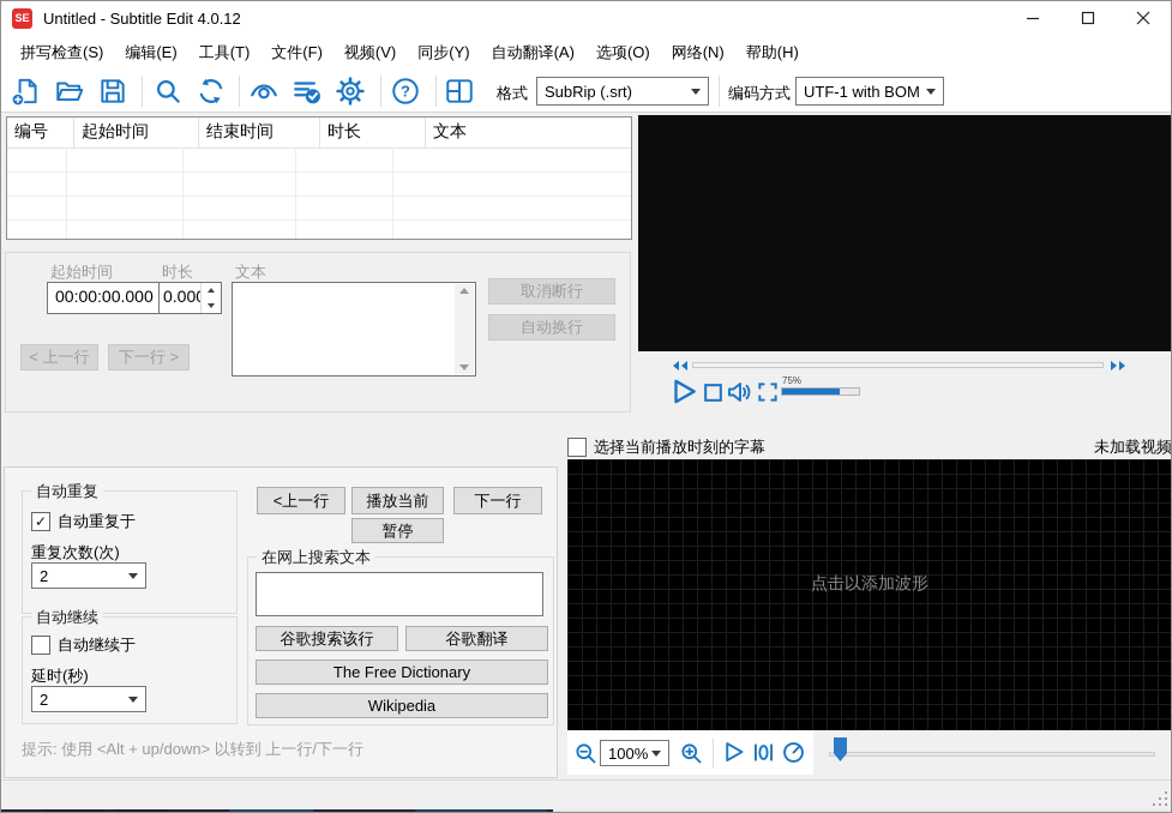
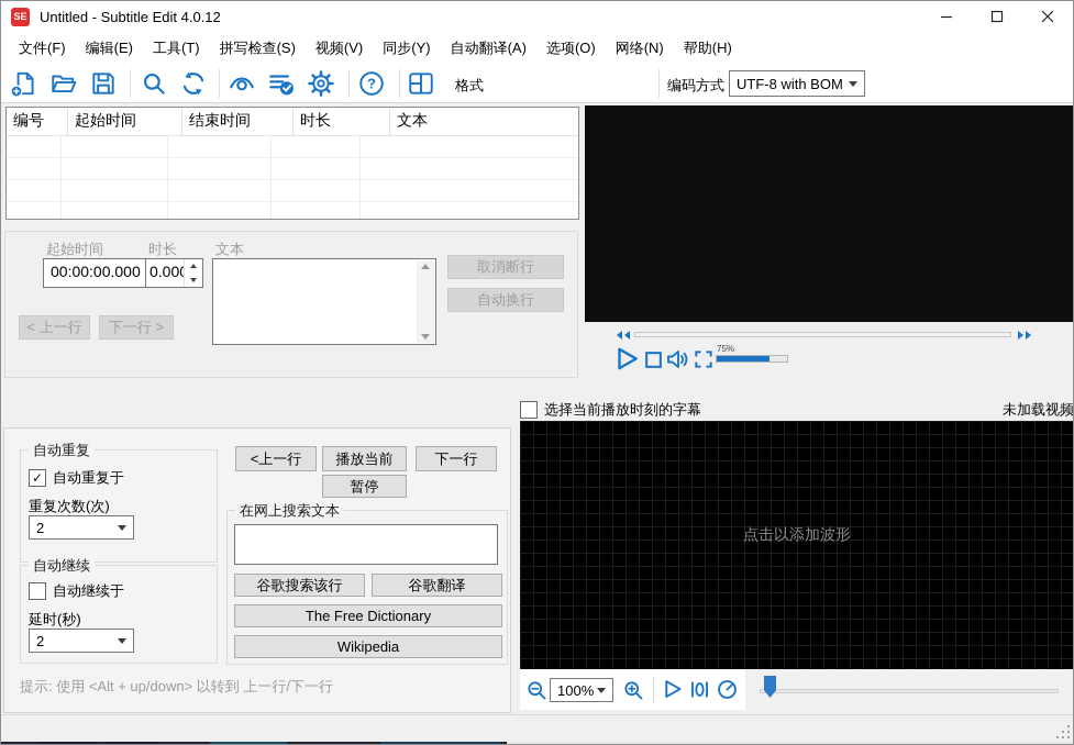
  SE
  Untitled - Subtitle Edit 4.0.12
- 拼写检查(S)
+ 文件(F)
  编辑(E)
  工具(T)
- 文件(F)
+ 拼写检查(S)
  视频(V)
  同步(Y)
  自动翻译(A)
  选项(O)
  网络(N)
  帮助(H)
  ?
  格式
- SubRip (.srt)
  编码方式
- UTF-1 with BOM
+ UTF-8 with BOM
  编号
  起始时间
  结束时间
  时长
  文本
  起始时间
  00:00:00.000
  时长
  0.00
  文本
  取消断行
  自动换行
  < 上一行
  下一行 >
  75%
  自动重复
  ✓
  自动重复于
  重复次数(次)
  2
  自动继续
  自动继续于
  延时(秒)
  2
  <上一行
  播放当前
  下一行
  暂停
  在网上搜索文本
  谷歌搜索该行
  谷歌翻译
  The Free Dictionary
  Wikipedia
  提示: 使用 <Alt + up/down> 以转到 上一行/下一行
  选择当前播放时刻的字幕
  未加载视频
  点击以添加波形
  100%
